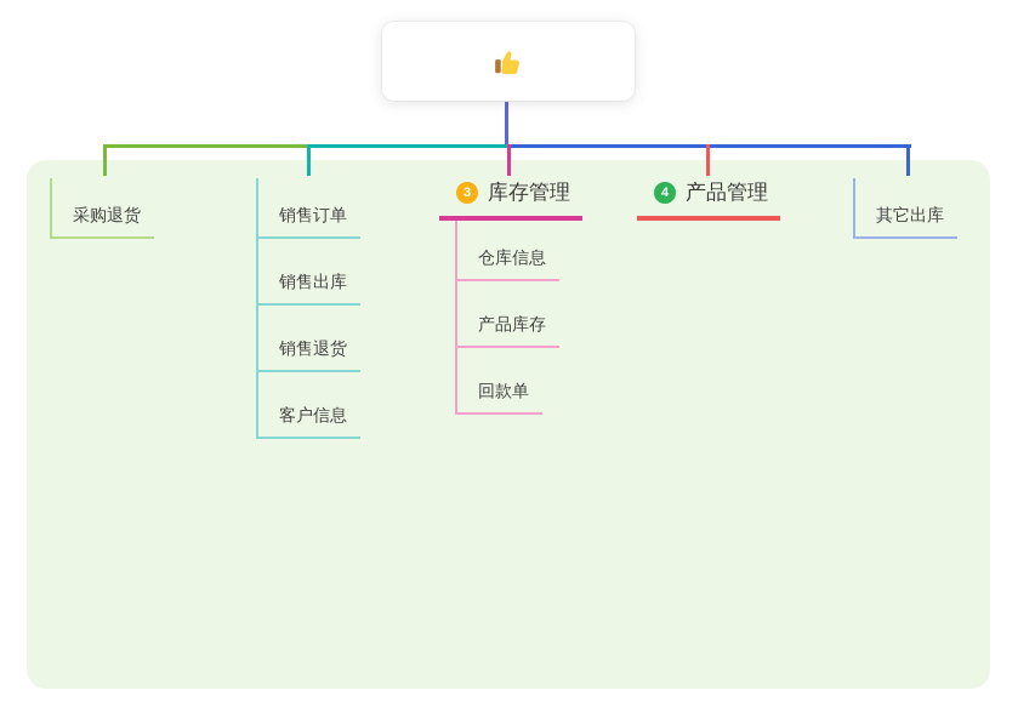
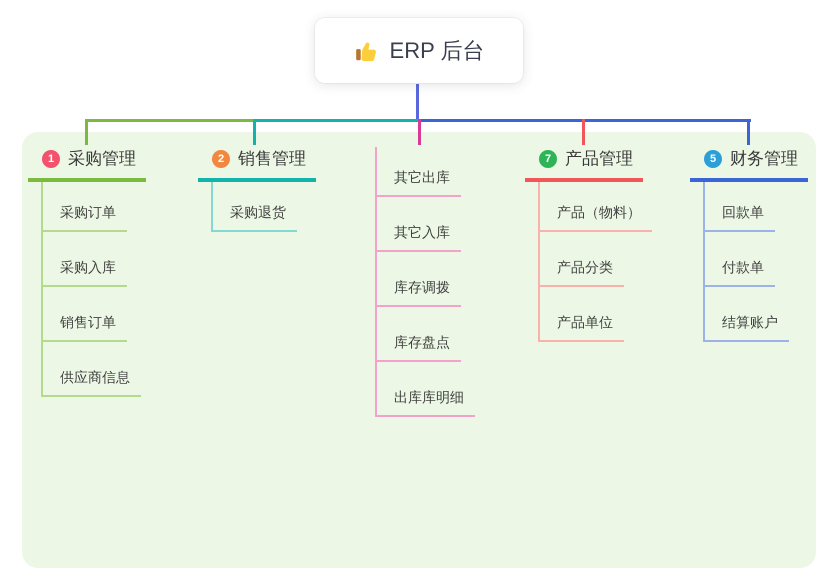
+ ERP 后台
+ 1
+ 采购管理
+ 采购订单
+ 采购入库
- 采购退货
+ 销售订单
+ 供应商信息
+ 2
+ 销售管理
- 销售订单
+ 采购退货
- 销售出库
- 销售退货
- 客户信息
- 3
- 库存管理
- 仓库信息
- 产品库存
- 回款单
+ 其它出库
+ 其它入库
+ 库存调拨
+ 库存盘点
+ 出库库明细
- 4
+ 7
  产品管理
+ 产品（物料）
+ 产品分类
+ 产品单位
+ 5
+ 财务管理
- 其它出库
+ 回款单
+ 付款单
+ 结算账户
